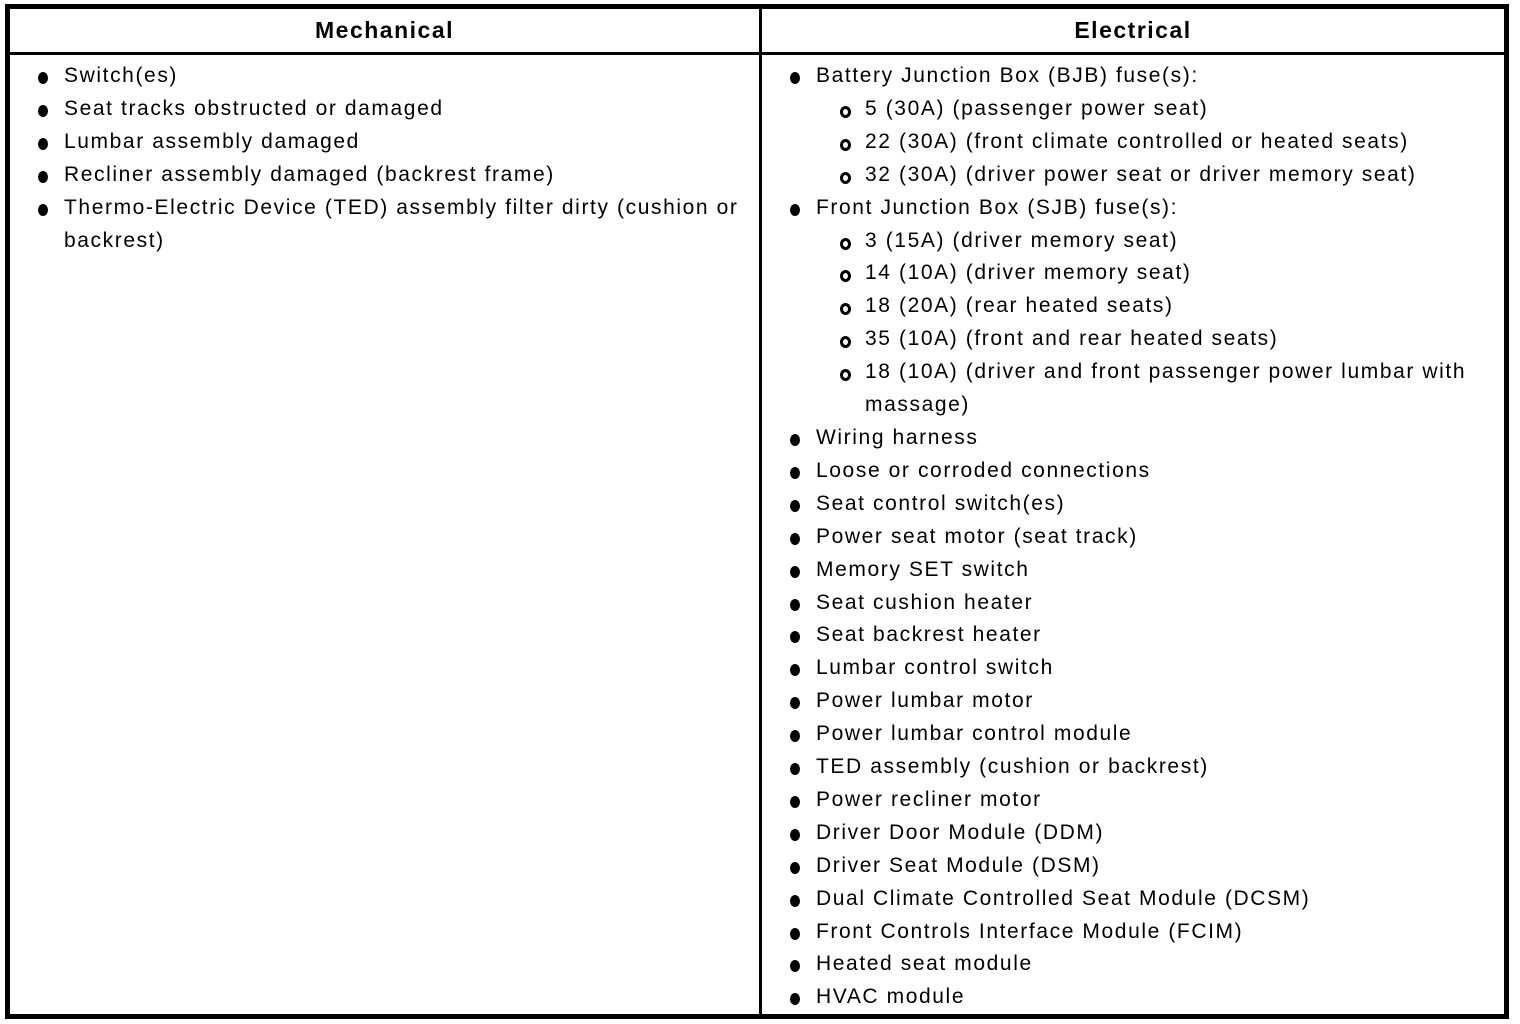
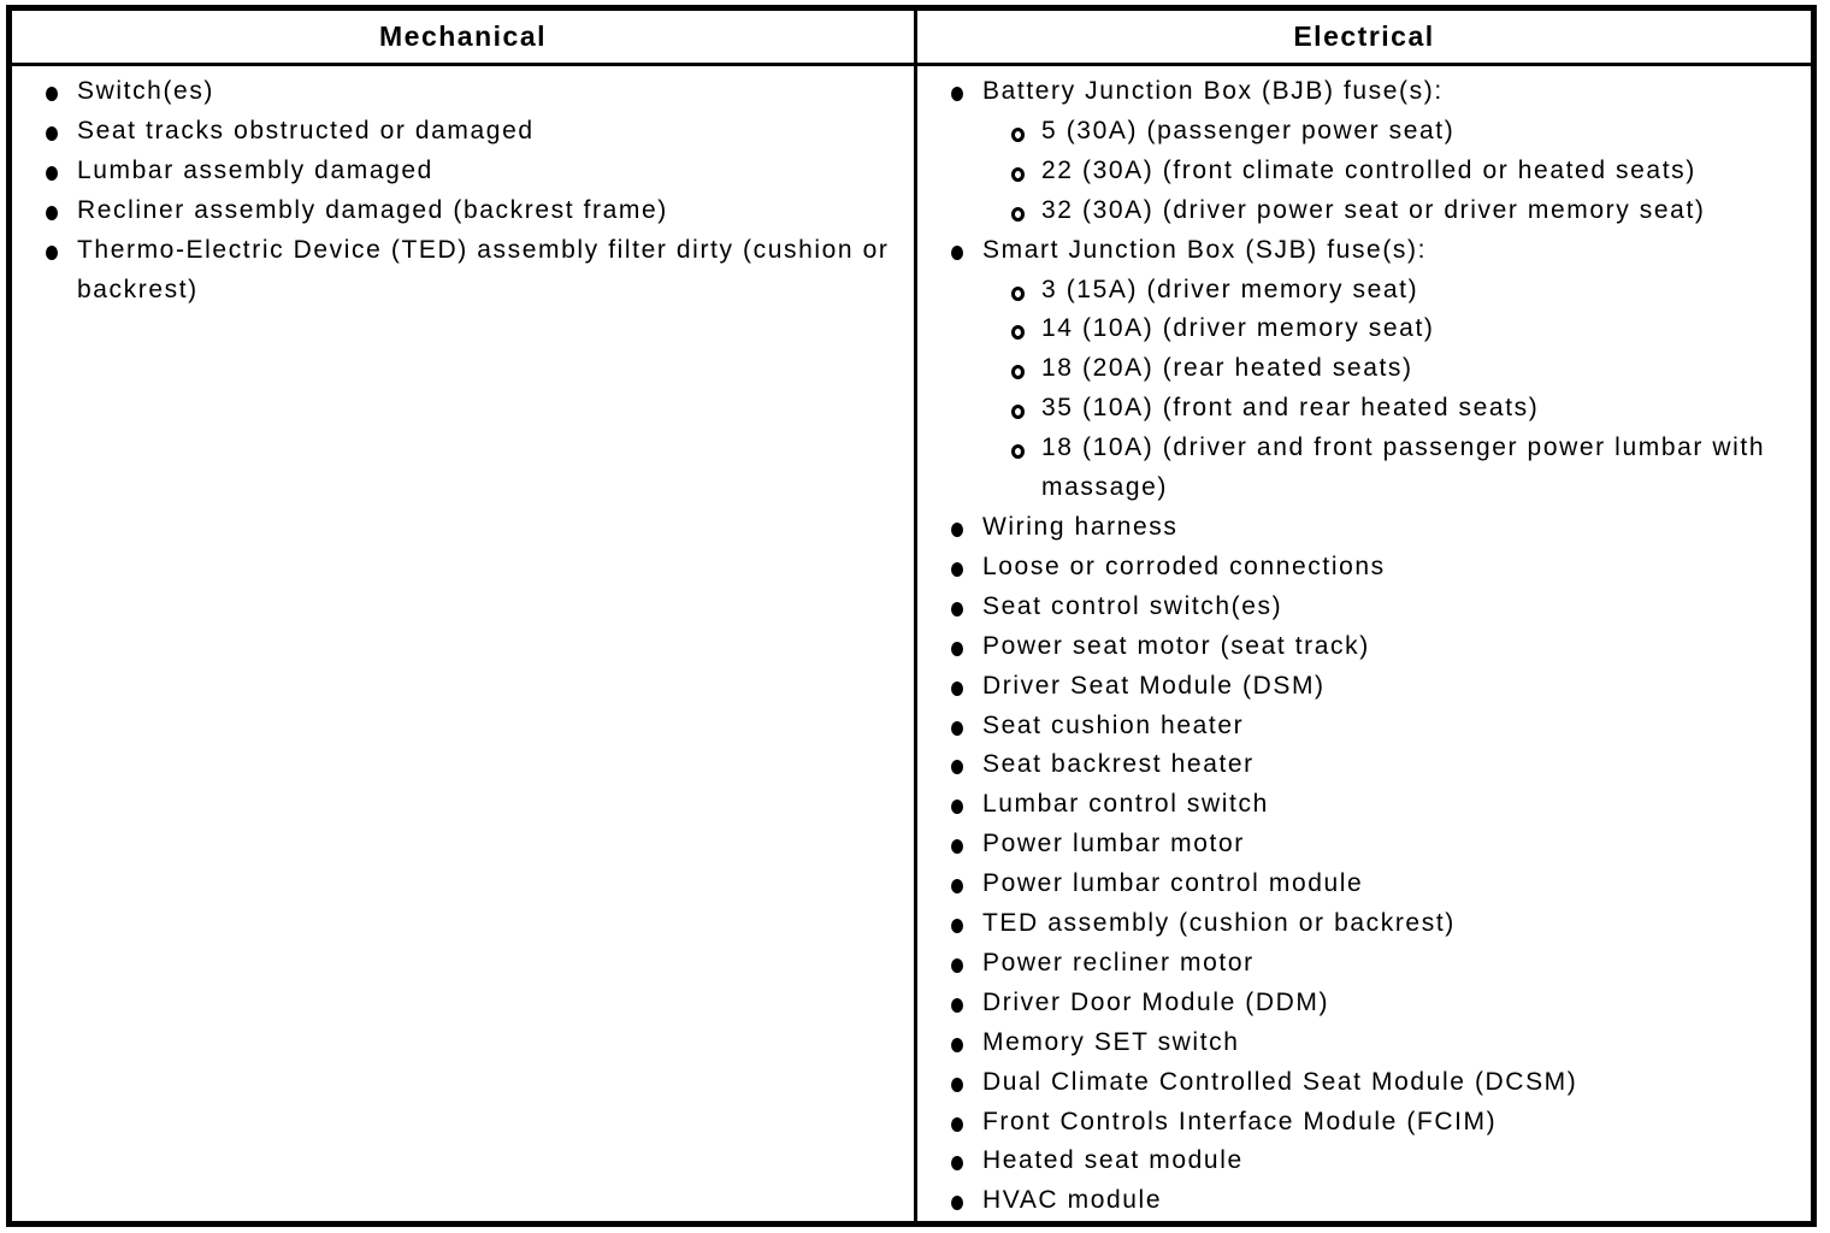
  Mechanical
  Electrical
  Switch(es)
  Seat tracks obstructed or damaged
  Lumbar assembly damaged
  Recliner assembly damaged (backrest frame)
  Thermo-Electric Device (TED) assembly filter dirty (cushion or backrest)
  Battery Junction Box (BJB) fuse(s):
  5 (30A) (passenger power seat)
  22 (30A) (front climate controlled or heated seats)
  32 (30A) (driver power seat or driver memory seat)
- Front Junction Box (SJB) fuse(s):
+ Smart Junction Box (SJB) fuse(s):
  3 (15A) (driver memory seat)
  14 (10A) (driver memory seat)
  18 (20A) (rear heated seats)
  35 (10A) (front and rear heated seats)
  18 (10A) (driver and front passenger power lumbar with massage)
  Wiring harness
  Loose or corroded connections
  Seat control switch(es)
  Power seat motor (seat track)
- Memory SET switch
+ Driver Seat Module (DSM)
  Seat cushion heater
  Seat backrest heater
  Lumbar control switch
  Power lumbar motor
  Power lumbar control module
  TED assembly (cushion or backrest)
  Power recliner motor
  Driver Door Module (DDM)
- Driver Seat Module (DSM)
+ Memory SET switch
  Dual Climate Controlled Seat Module (DCSM)
  Front Controls Interface Module (FCIM)
  Heated seat module
  HVAC module
